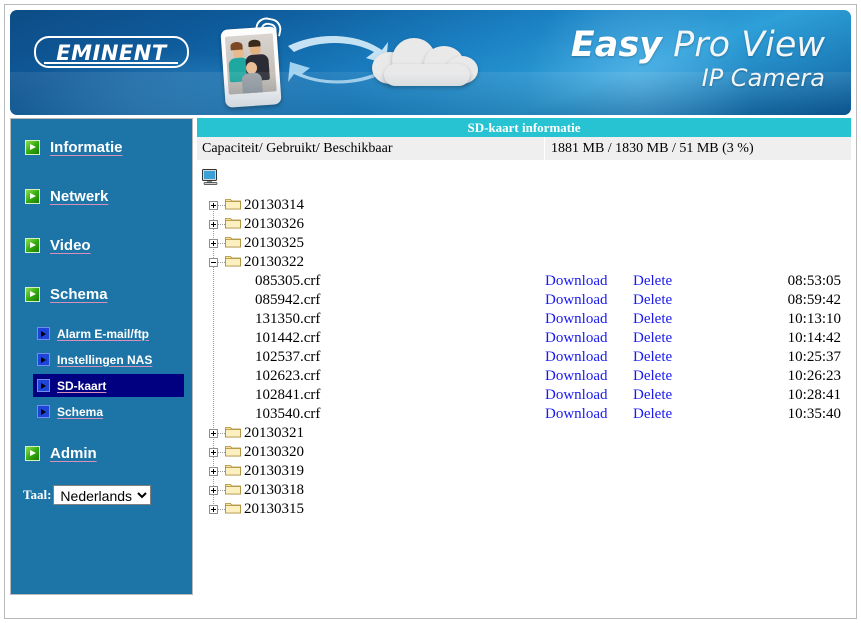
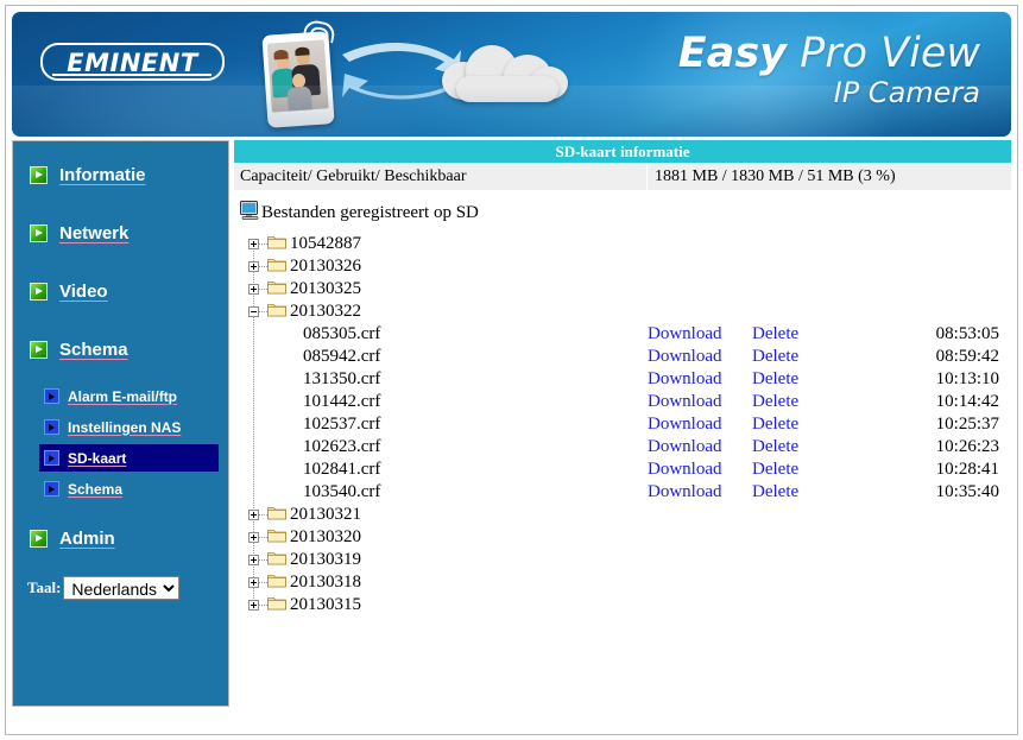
  EMINENT
  Easy Pro View
  IP Camera
  Informatie
  Netwerk
  Video
  Schema
  Alarm E-mail/ftp
  Instellingen NAS
  SD-kaart
  Schema
  Admin
  Taal:
  Nederlands
  SD-kaart informatie
  Capaciteit/ Gebruikt/ Beschikbaar
  1881 MB / 1830 MB / 51 MB (3 %)
+ Bestanden geregistreert op SD
- 20130314
+ 10542887
  20130326
  20130325
  20130322
  085305.crf
  Download
  Delete
  08:53:05
  085942.crf
  Download
  Delete
  08:59:42
  131350.crf
  Download
  Delete
  10:13:10
  101442.crf
  Download
  Delete
  10:14:42
  102537.crf
  Download
  Delete
  10:25:37
  102623.crf
  Download
  Delete
  10:26:23
  102841.crf
  Download
  Delete
  10:28:41
  103540.crf
  Download
  Delete
  10:35:40
  20130321
  20130320
  20130319
  20130318
  20130315
